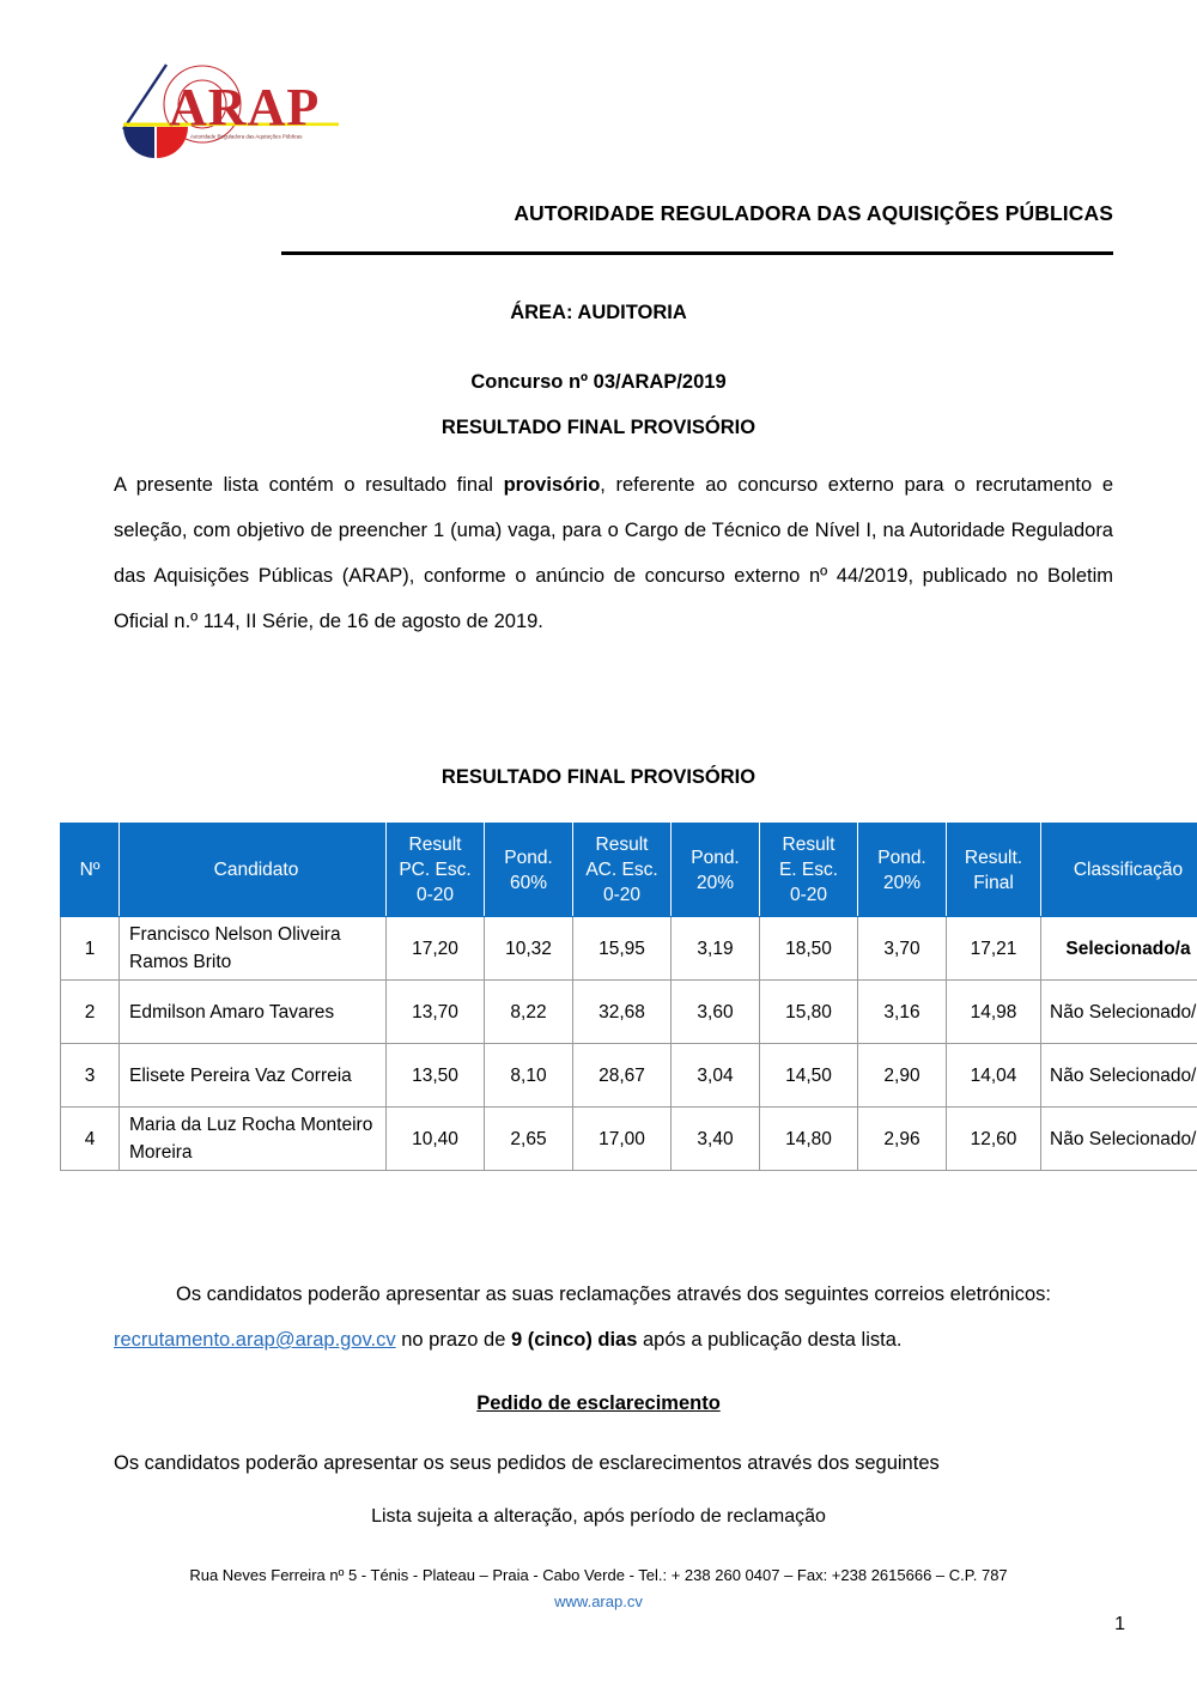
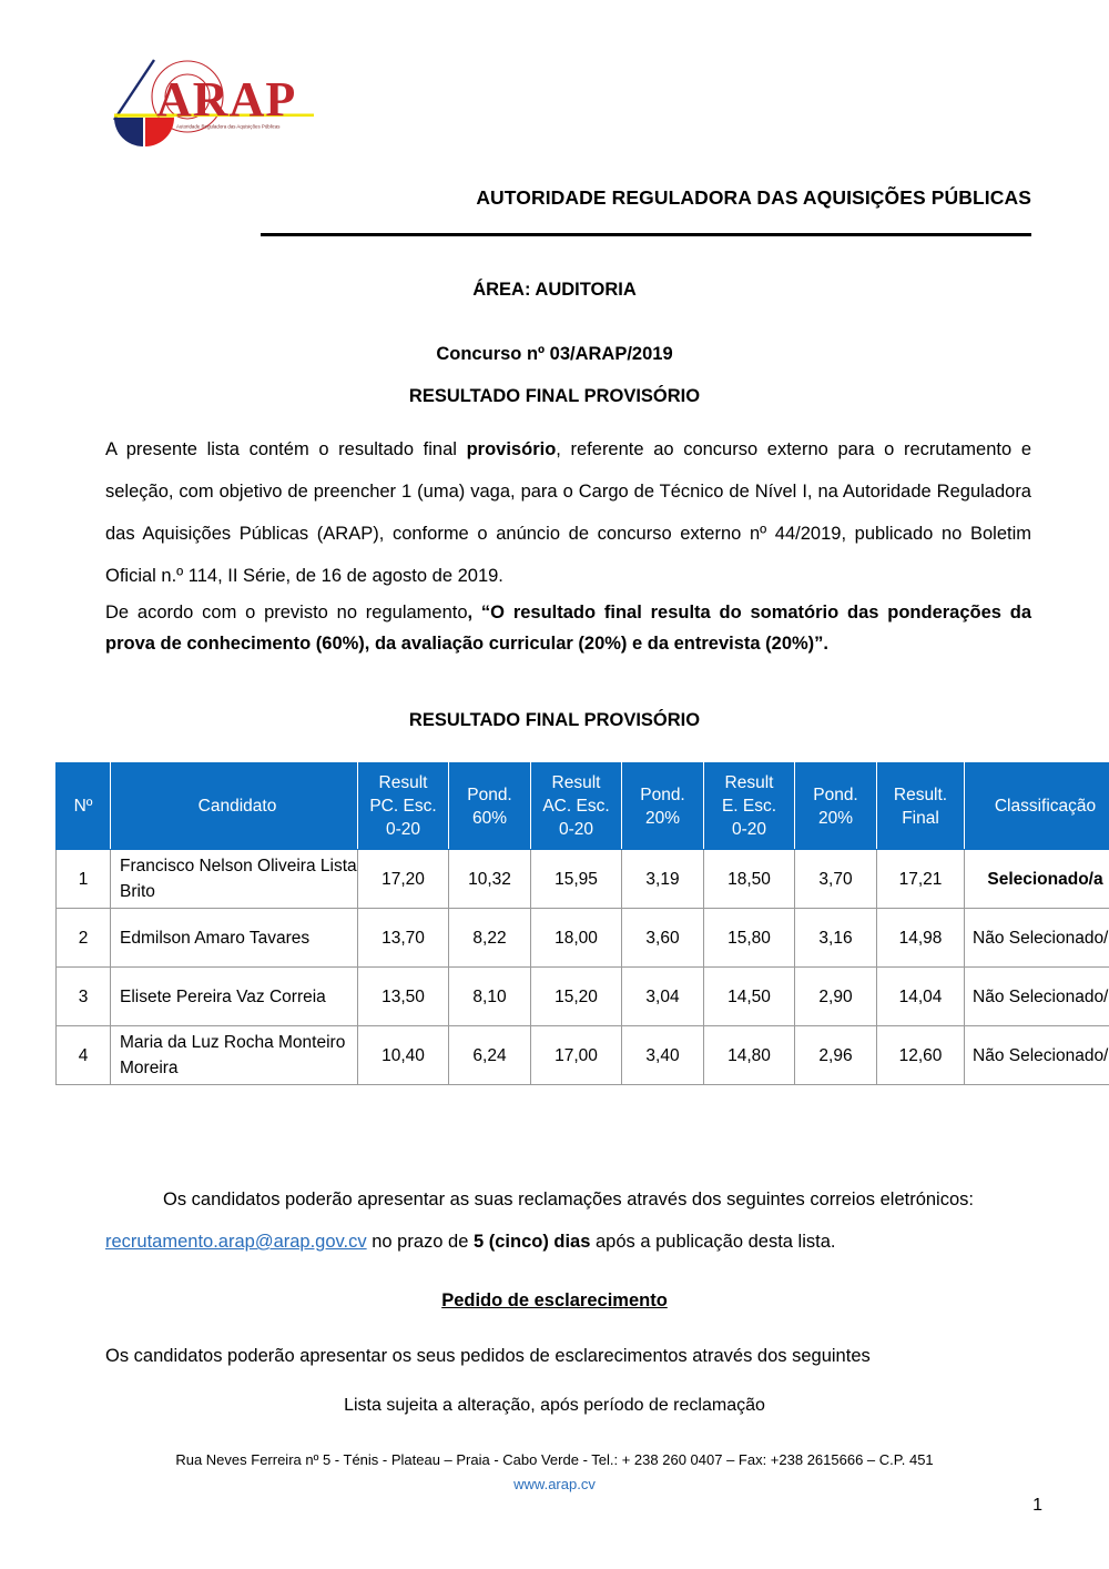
  ARAP
  AUTORIDADE REGULADORA DAS AQUISIÇÕES PÚBLICAS
  ÁREA: AUDITORIA
  Concurso nº 03/ARAP/2019
  RESULTADO FINAL PROVISÓRIO
  A presente lista contém o resultado final provisório, referente ao concurso externo para o recrutamento e seleção, com objetivo de preencher 1 (uma) vaga, para o Cargo de Técnico de Nível I, na Autoridade Reguladora das Aquisições Públicas (ARAP), conforme o anúncio de concurso externo nº 44/2019, publicado no Boletim Oficial n.º 114, II Série, de 16 de agosto de 2019.
+ De acordo com o previsto no regulamento, “O resultado final resulta do somatório das ponderações da prova de conhecimento (60%), da avaliação curricular (20%) e da entrevista (20%)”.
  RESULTADO FINAL PROVISÓRIO
  Nº	Candidato	Result PC. Esc. 0-20	Pond. 60%	Result AC. Esc. 0-20	Pond. 20%	Result E. Esc. 0-20	Pond. 20%	Result. Final	Classificação
- 1	Francisco Nelson Oliveira Ramos Brito	17,20	10,32	15,95	3,19	18,50	3,70	17,21	Selecionado/a
+ 1	Francisco Nelson Oliveira Lista Brito	17,20	10,32	15,95	3,19	18,50	3,70	17,21	Selecionado/a
- 2	Edmilson Amaro Tavares	13,70	8,22	32,68	3,60	15,80	3,16	14,98	Não Selecionado/
+ 2	Edmilson Amaro Tavares	13,70	8,22	18,00	3,60	15,80	3,16	14,98	Não Selecionado/
- 3	Elisete Pereira Vaz Correia	13,50	8,10	28,67	3,04	14,50	2,90	14,04	Não Selecionado/
+ 3	Elisete Pereira Vaz Correia	13,50	8,10	15,20	3,04	14,50	2,90	14,04	Não Selecionado/
- 4	Maria da Luz Rocha Monteiro Moreira	10,40	2,65	17,00	3,40	14,80	2,96	12,60	Não Selecionado/
+ 4	Maria da Luz Rocha Monteiro Moreira	10,40	6,24	17,00	3,40	14,80	2,96	12,60	Não Selecionado/
  Os candidatos poderão apresentar as suas reclamações através dos seguintes correios eletrónicos:
- recrutamento.arap@arap.gov.cv no prazo de 9 (cinco) dias após a publicação desta lista.
+ recrutamento.arap@arap.gov.cv no prazo de 5 (cinco) dias após a publicação desta lista.
  Pedido de esclarecimento
  Os candidatos poderão apresentar os seus pedidos de esclarecimentos através dos seguintes
  Lista sujeita a alteração, após período de reclamação
- Rua Neves Ferreira nº 5 - Ténis - Plateau – Praia - Cabo Verde - Tel.: + 238 260 0407 – Fax: +238 2615666 – C.P. 787
+ Rua Neves Ferreira nº 5 - Ténis - Plateau – Praia - Cabo Verde - Tel.: + 238 260 0407 – Fax: +238 2615666 – C.P. 451
  www.arap.cv
  1
